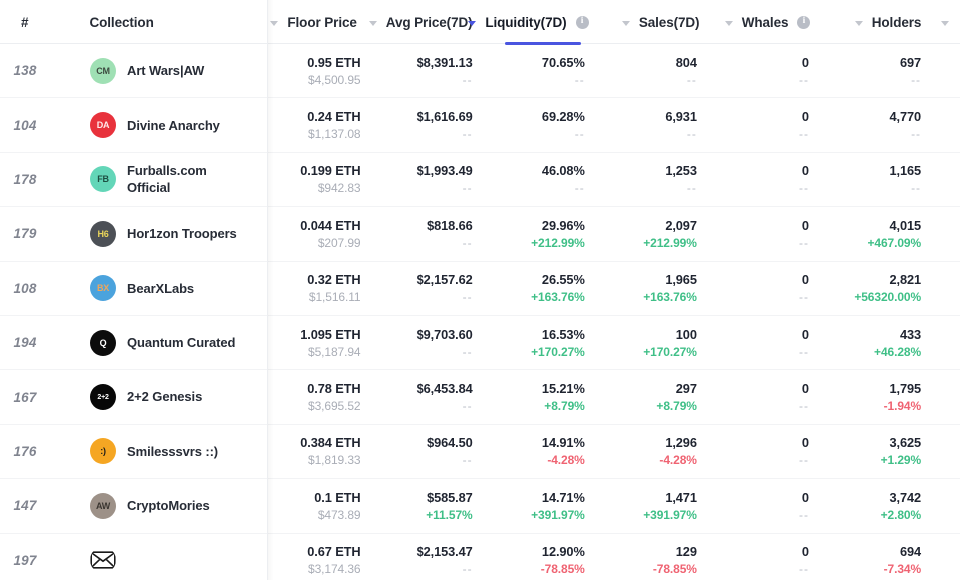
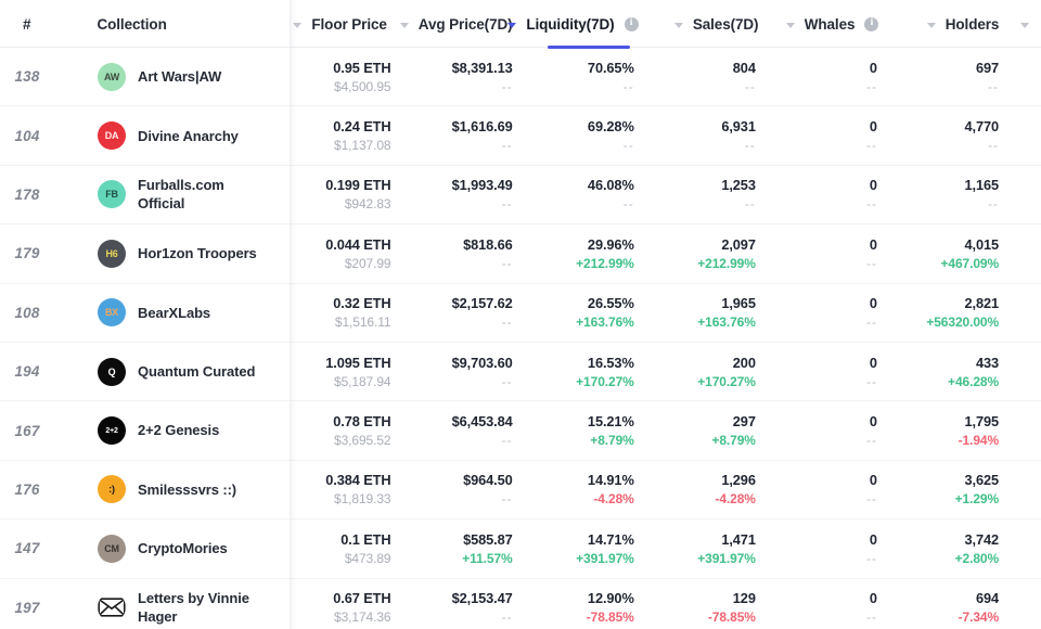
  #
  Collection
  Floor Price
  Avg Price(7D)
  Liquidity(7D)
  i
  Sales(7D)
  Whales
  i
  Holders
  138
- CM
+ AW
  Art Wars|AW
  0.95 ETH
  $4,500.95
  $8,391.13
  --
  70.65%
  --
  804
  --
  0
  --
  697
  --
  104
  DA
  Divine Anarchy
  0.24 ETH
  $1,137.08
  $1,616.69
  --
  69.28%
  --
  6,931
  --
  0
  --
  4,770
  --
  178
  FB
  Furballs.com Official
  0.199 ETH
  $942.83
  $1,993.49
  --
  46.08%
  --
  1,253
  --
  0
  --
  1,165
  --
  179
  H6
  Hor1zon Troopers
  0.044 ETH
  $207.99
  $818.66
  --
  29.96%
  +212.99%
  2,097
  +212.99%
  0
  --
  4,015
  +467.09%
  108
  BX
  BearXLabs
  0.32 ETH
  $1,516.11
  $2,157.62
  --
  26.55%
  +163.76%
  1,965
  +163.76%
  0
  --
  2,821
  +56320.00%
  194
  Q
  Quantum Curated
  1.095 ETH
  $5,187.94
  $9,703.60
  --
  16.53%
  +170.27%
- 100
+ 200
  +170.27%
  0
  --
  433
  +46.28%
  167
  2+2 Genesis
  0.78 ETH
  $3,695.52
  $6,453.84
  --
  15.21%
  +8.79%
  297
  +8.79%
  0
  --
  1,795
  -1.94%
  176
  :)
  Smilesssvrs ::)
  0.384 ETH
  $1,819.33
  $964.50
  --
  14.91%
  -4.28%
  1,296
  -4.28%
  0
  --
  3,625
  +1.29%
  147
- AW
+ CM
  CryptoMories
  0.1 ETH
  $473.89
  $585.87
  +11.57%
  14.71%
  +391.97%
  1,471
  +391.97%
  0
  --
  3,742
  +2.80%
  197
+ Letters by Vinnie Hager
  0.67 ETH
  $3,174.36
  $2,153.47
  --
  12.90%
  -78.85%
  129
  -78.85%
  0
  --
  694
  -7.34%
